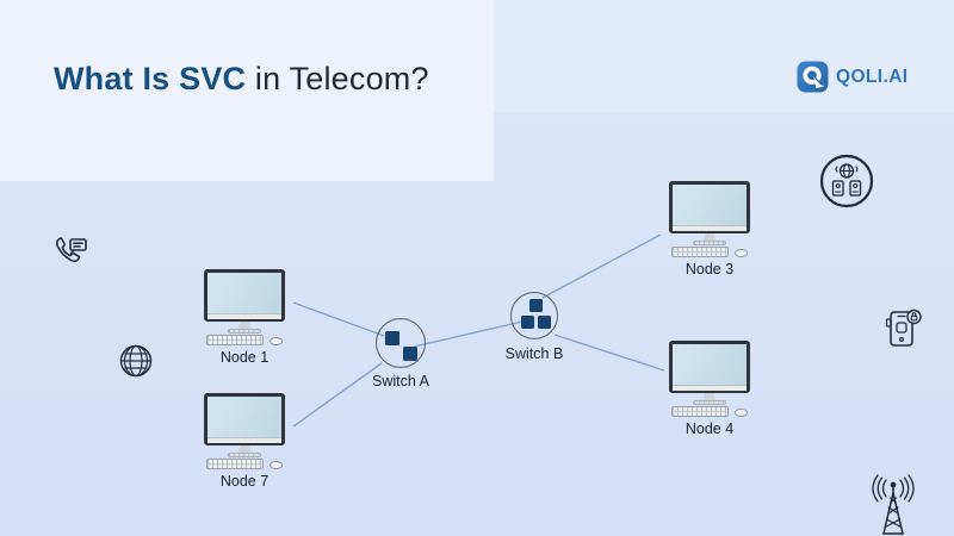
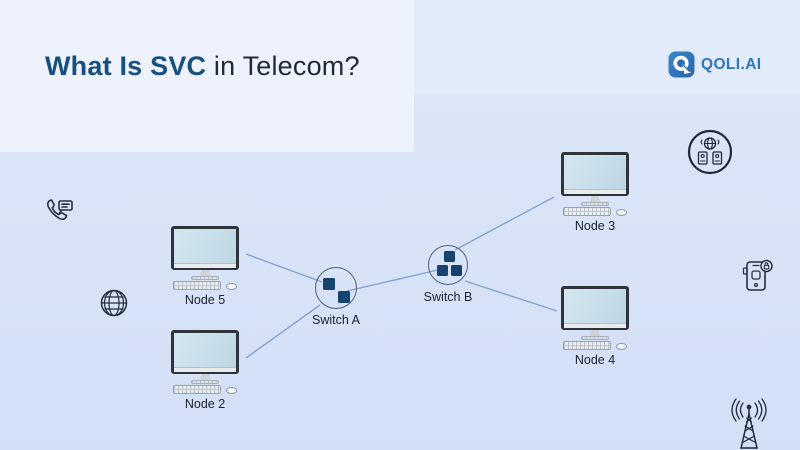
  What Is SVC in Telecom?
  QOLI.AI
- Node 1
+ Node 5
- Node 7
+ Node 2
  Node 3
  Node 4
  Switch A
  Switch B
